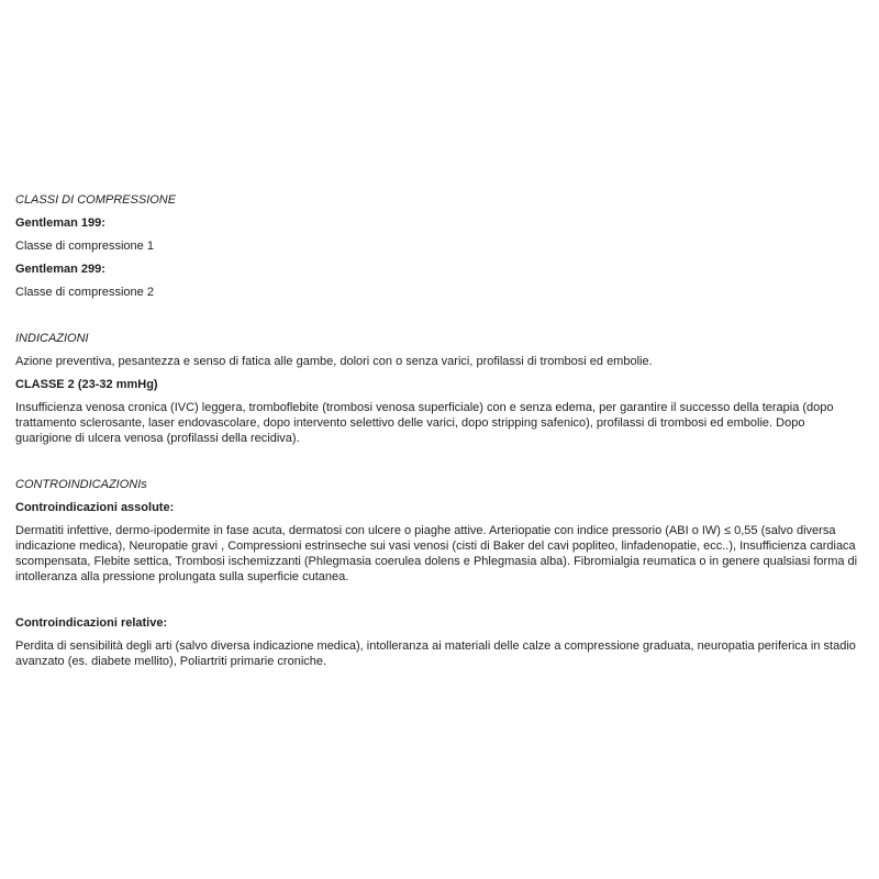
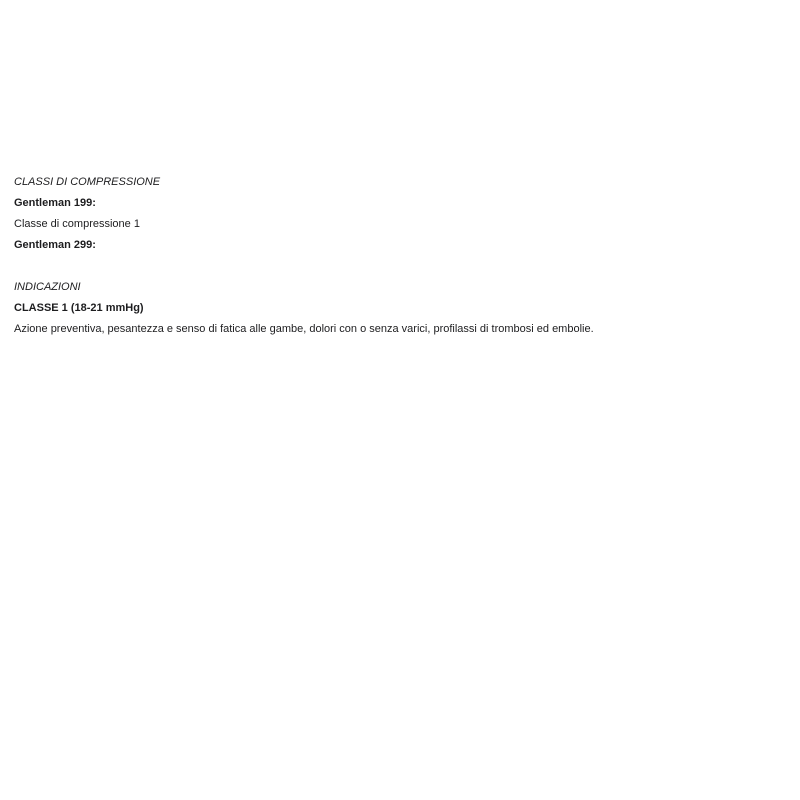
  CLASSI DI COMPRESSIONE
  Gentleman 199:
  Classe di compressione 1
  Gentleman 299:
- Classe di compressione 2
  INDICAZIONI
+ CLASSE 1 (18-21 mmHg)
  Azione preventiva, pesantezza e senso di fatica alle gambe, dolori con o senza varici, profilassi di trombosi ed embolie.
- CLASSE 2 (23-32 mmHg)
- Insufficienza venosa cronica (IVC) leggera, tromboflebite (trombosi venosa superficiale) con e senza edema, per garantire il successo della terapia (dopo trattamento sclerosante, laser endovascolare, dopo intervento selettivo delle varici, dopo stripping safenico), profilassi di trombosi ed embolie. Dopo guarigione di ulcera venosa (profilassi della recidiva).
- CONTROINDICAZIONIs
- Controindicazioni assolute:
- Dermatiti infettive, dermo-ipodermite in fase acuta, dermatosi con ulcere o piaghe attive. Arteriopatie con indice pressorio (ABI o IW) ≤ 0,55 (salvo diversa indicazione medica), Neuropatie gravi , Compressioni estrinseche sui vasi venosi (cisti di Baker del cavi popliteo, linfadenopatie, ecc..), Insufficienza cardiaca scompensata, Flebite settica, Trombosi ischemizzanti (Phlegmasia coerulea dolens e Phlegmasia alba). Fibromialgia reumatica o in genere qualsiasi forma di intolleranza alla pressione prolungata sulla superficie cutanea.
- Controindicazioni relative:
- Perdita di sensibilità degli arti (salvo diversa indicazione medica), intolleranza ai materiali delle calze a compressione graduata, neuropatia periferica in stadio avanzato (es. diabete mellito), Poliartriti primarie croniche.
